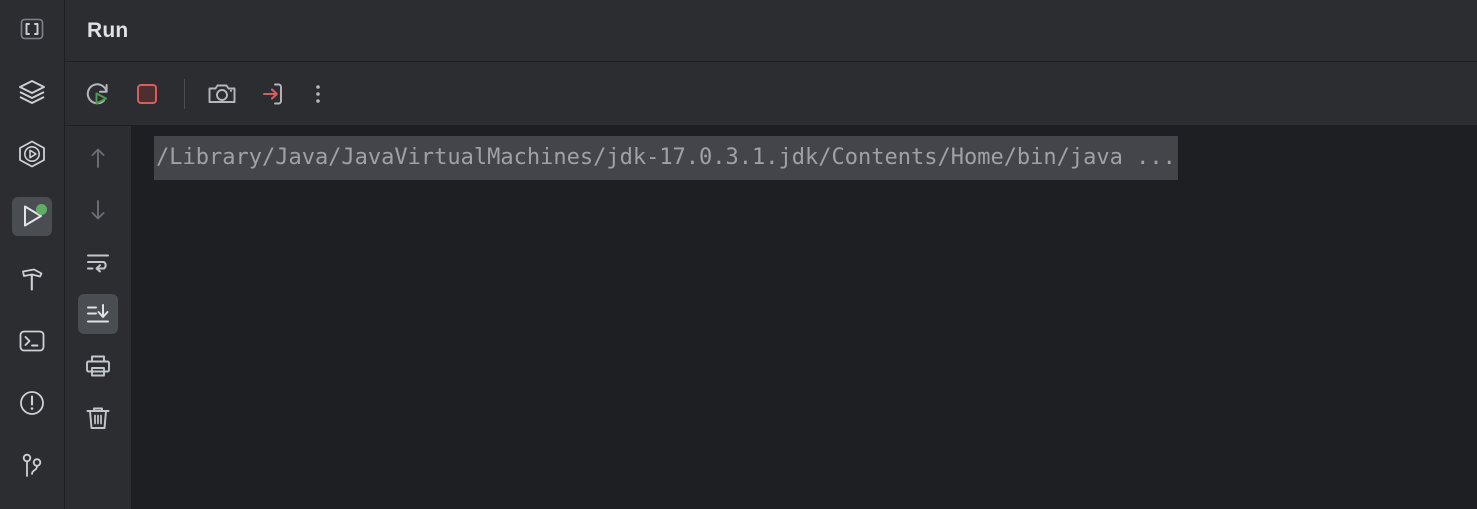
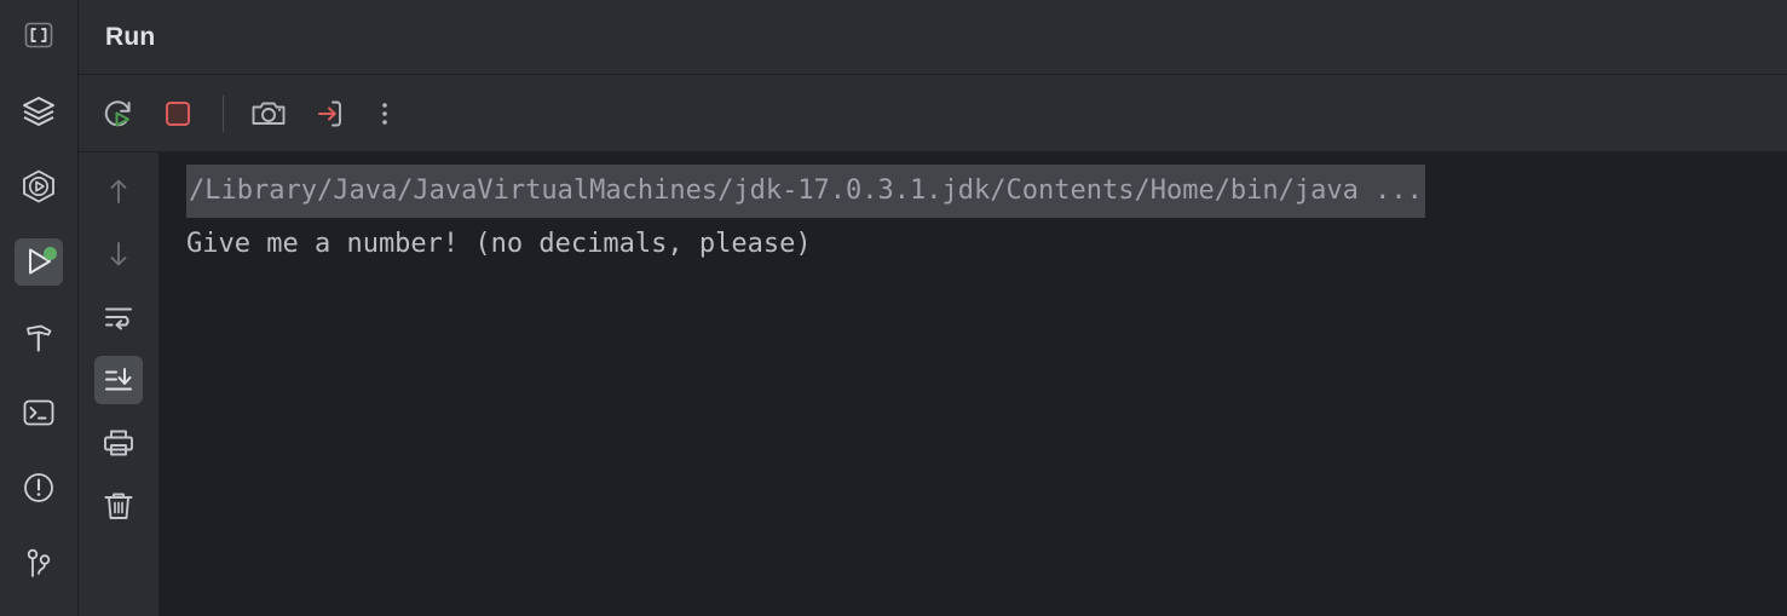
  Run
  /Library/Java/JavaVirtualMachines/jdk-17.0.3.1.jdk/Contents/Home/bin/java ...
+ Give me a number! (no decimals, please)
